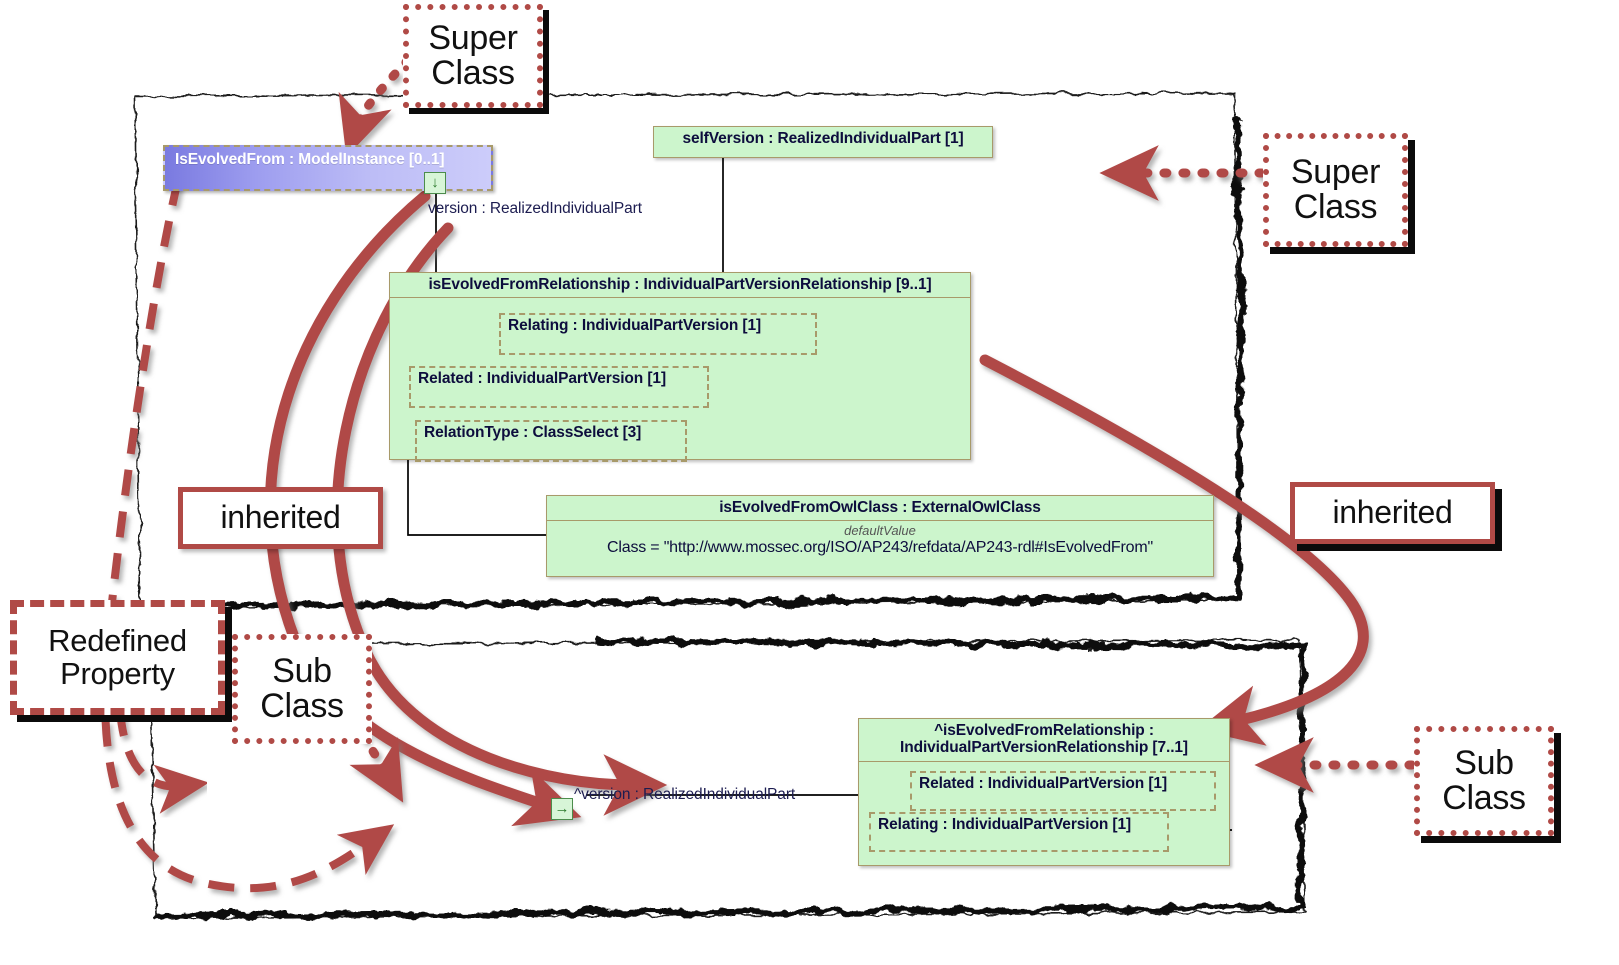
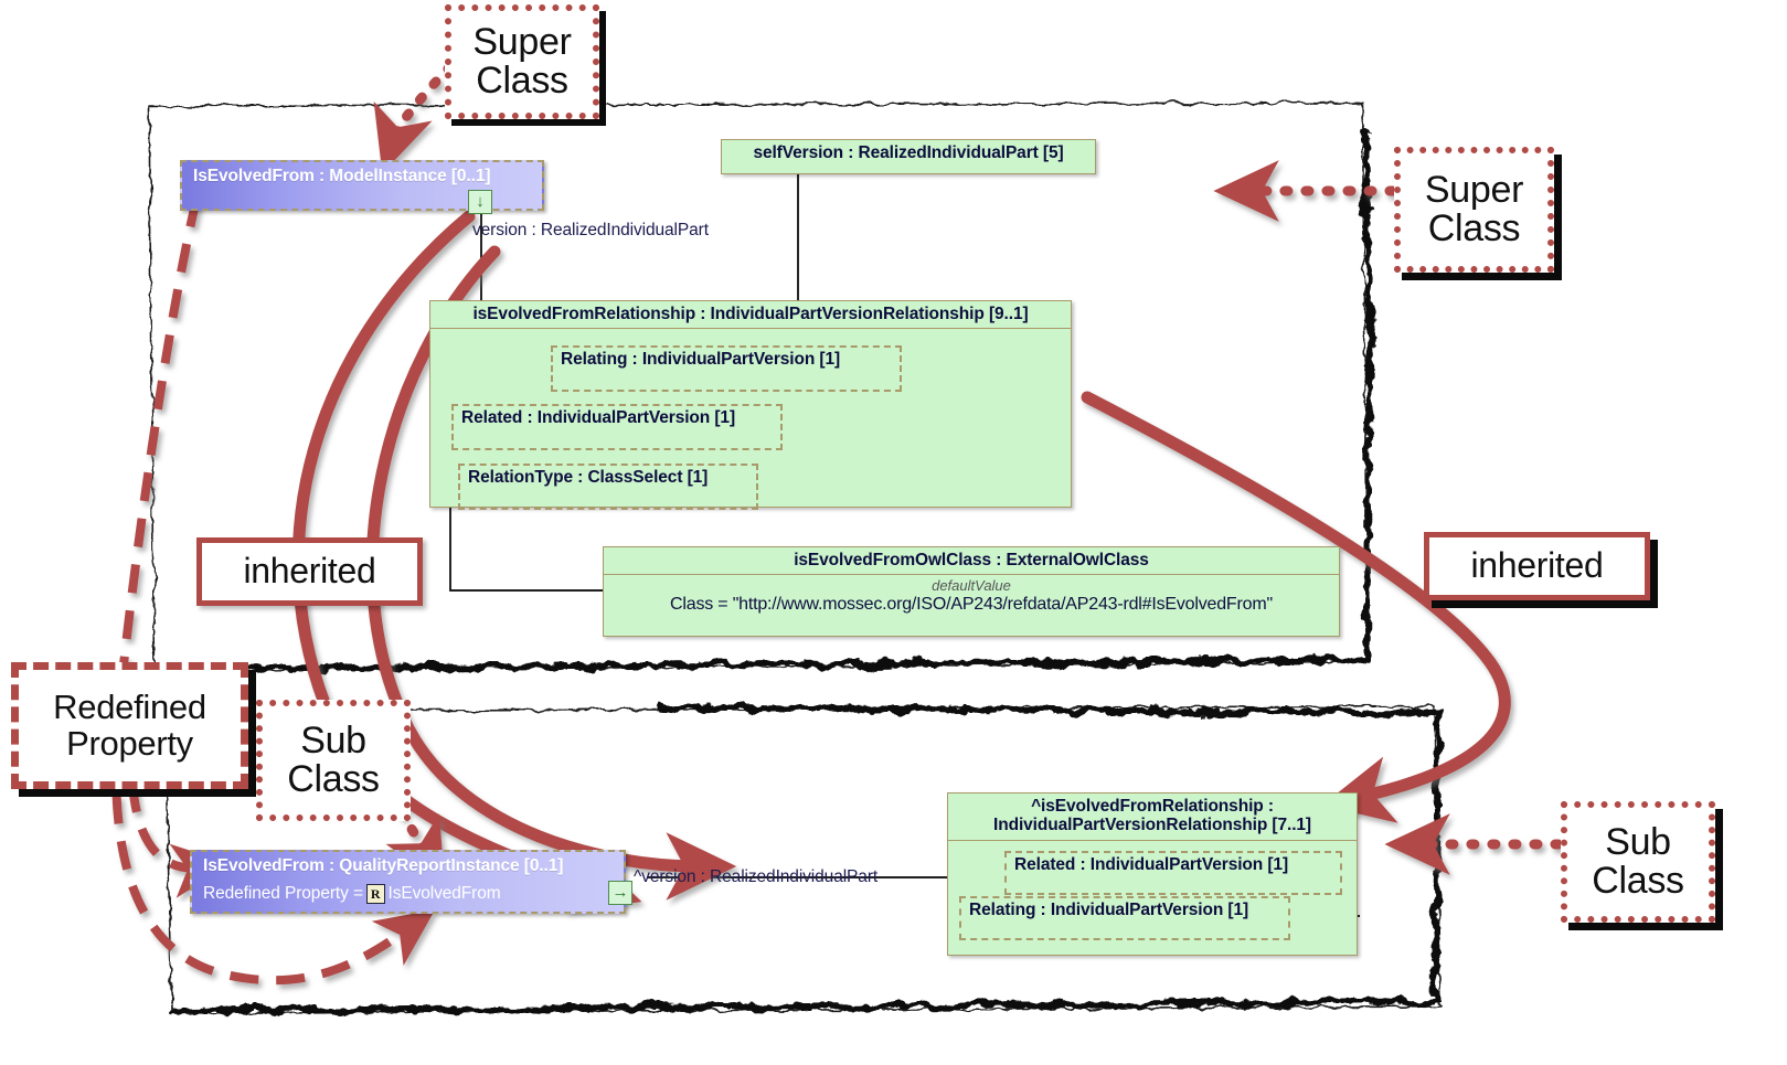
  IsEvolvedFrom : ModelInstance [0..1]
  ↓
  version : RealizedIndividualPart
- selfVersion : RealizedIndividualPart [1]
+ selfVersion : RealizedIndividualPart [5]
  isEvolvedFromRelationship : IndividualPartVersionRelationship [9..1]
  Relating : IndividualPartVersion [1]
  Related : IndividualPartVersion [1]
- RelationType : ClassSelect [3]
+ RelationType : ClassSelect [1]
  isEvolvedFromOwlClass : ExternalOwlClass
  defaultValue
  Class = "http://www.mossec.org/ISO/AP243/refdata/AP243-rdl#IsEvolvedFrom"
+ IsEvolvedFrom : QualityReportInstance [0..1]
+ Redefined Property =
+ R
+ IsEvolvedFrom
  →
  ^version : RealizedIndividualPart
  ^isEvolvedFromRelationship :
  IndividualPartVersionRelationship [7..1]
  Related : IndividualPartVersion [1]
  Relating : IndividualPartVersion [1]
  Super
  Class
  Super
  Class
  inherited
  inherited
  Redefined
  Property
  Sub
  Class
  Sub
  Class
